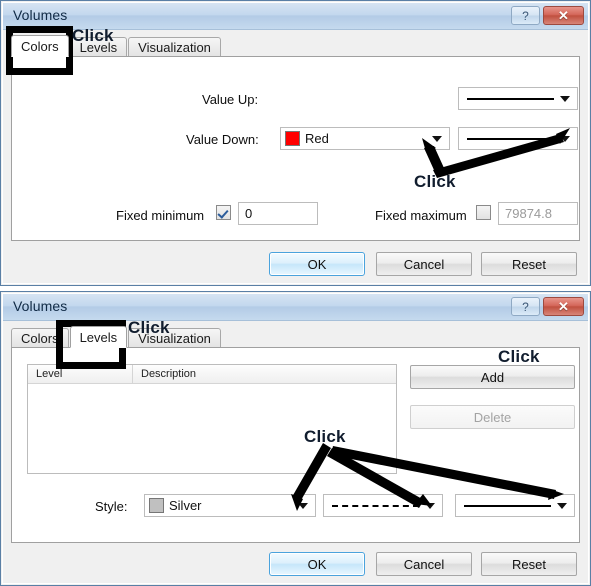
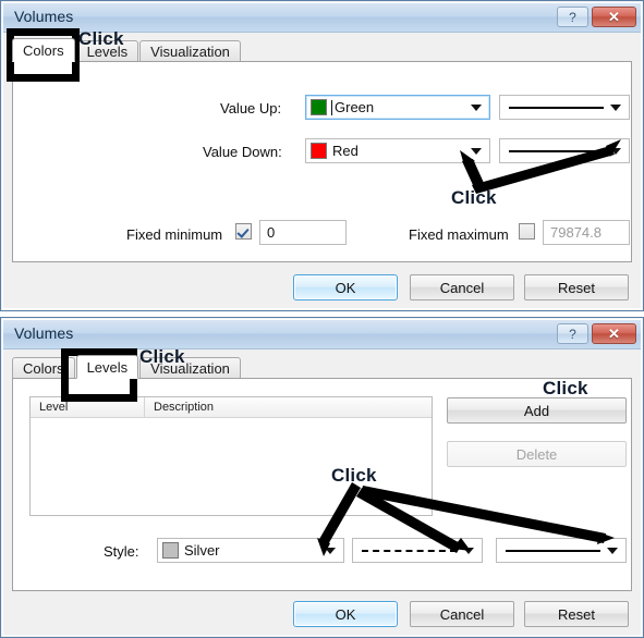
  Volumes
  ?
  ✕
  Colors
  Levels
  Visualization
  Value Up:
+ Green
  Value Down:
  Red
  Fixed minimum
  0
  Fixed maximum
  79874.8
  OK
  Cancel
  Reset
  Volumes
  ?
  ✕
  Colors
  Levels
  Visualization
  Level
  Description
  Add
  Delete
  Style:
  Silver
  OK
  Cancel
  Reset
  Click
  Click
  Click
  Click
  Click
